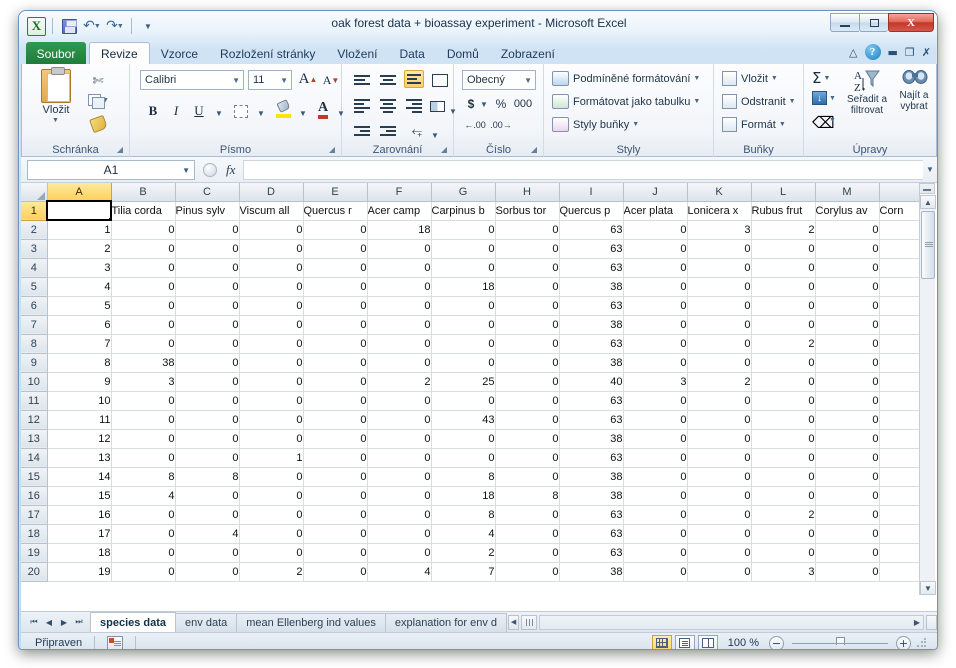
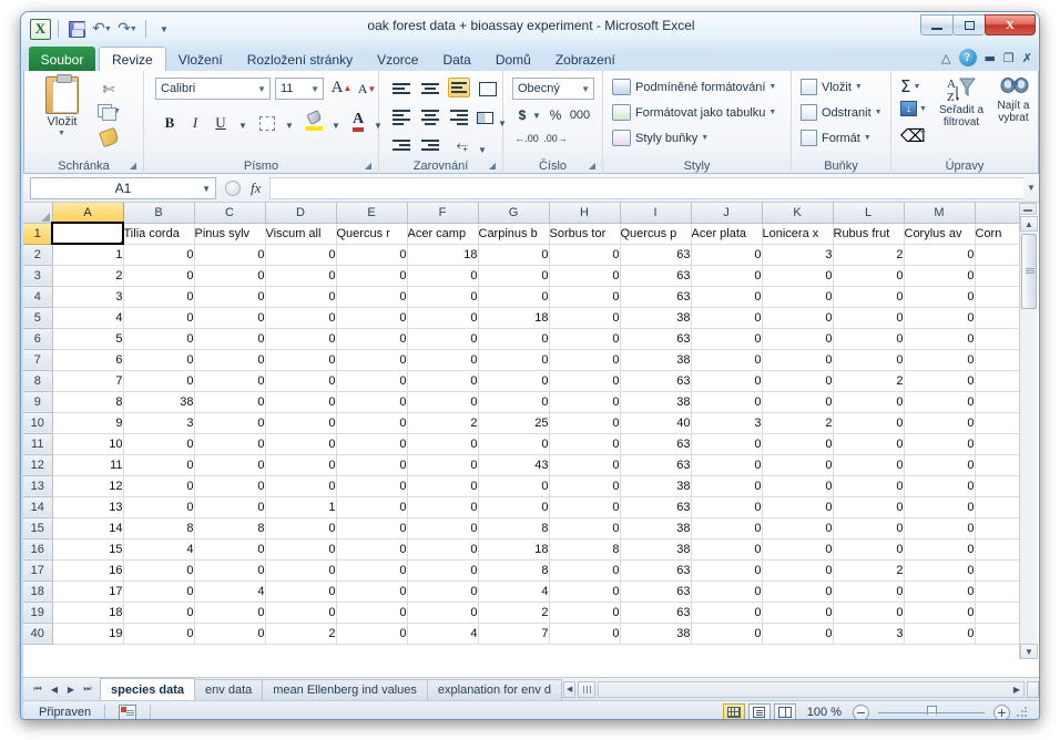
  X
  ↶
  ↷
  ▼
  oak forest data + bioassay experiment - Microsoft Excel
  X
  Soubor
  Revize
- Vzorce
+ Vložení
  Rozložení stránky
- Vložení
+ Vzorce
  Data
  Domů
  Zobrazení
  △
  ?
  ▬
  ❐
  ✗
  Vložit
  ✄
  Schránka
  ◢
  Calibri
  ▼
  11
  ▼
  A
  ▲
  A
  ▼
  B
  I
  U
  ▼
  ▼
  ▼
  A
  ▼
  Písmo
  ◢
  ▼
  ⥆
  ▼
  Zarovnání
  ◢
  Obecný
  ▼
  $
  ▼
  %
  000
  ←.00
  .00→
  Číslo
  ◢
  Podmíněné formátování
  Formátovat jako tabulku
  Styly buňky
  Styly
  Vložit
  Odstranit
  Formát
  Buňky
  Σ
  ↓
  ⌫
  A
  Z
  Seřadit a filtrovat
  Najít a vybrat
  Úpravy
  A1
  ▼
  fx
  ▼
  	A	B	C	D	E	F	G	H	I	J	K	L	M
  1		Tilia corda	Pinus sylv	Viscum all	Quercus r	Acer camp	Carpinus b	Sorbus tor	Quercus p	Acer plata	Lonicera x	Rubus frut	Corylus av	Corn
  2	1	0	0	0	0	18	0	0	63	0	3	2	0
  3	2	0	0	0	0	0	0	0	63	0	0	0	0
  4	3	0	0	0	0	0	0	0	63	0	0	0	0
  5	4	0	0	0	0	0	18	0	38	0	0	0	0
  6	5	0	0	0	0	0	0	0	63	0	0	0	0
  7	6	0	0	0	0	0	0	0	38	0	0	0	0
  8	7	0	0	0	0	0	0	0	63	0	0	2	0
  9	8	38	0	0	0	0	0	0	38	0	0	0	0
  10	9	3	0	0	0	2	25	0	40	3	2	0	0
  11	10	0	0	0	0	0	0	0	63	0	0	0	0
  12	11	0	0	0	0	0	43	0	63	0	0	0	0
  13	12	0	0	0	0	0	0	0	38	0	0	0	0
  14	13	0	0	1	0	0	0	0	63	0	0	0	0
  15	14	8	8	0	0	0	8	0	38	0	0	0	0
  16	15	4	0	0	0	0	18	8	38	0	0	0	0
  17	16	0	0	0	0	0	8	0	63	0	0	2	0
  18	17	0	4	0	0	0	4	0	63	0	0	0	0
  19	18	0	0	0	0	0	2	0	63	0	0	0	0
- 20	19	0	0	2	0	4	7	0	38	0	0	3	0
+ 40	19	0	0	2	0	4	7	0	38	0	0	3	0
  ▲
  ▼
  ⏮
  ◀
  ▶
  ⏭
  species data
  env data
  mean Ellenberg ind values
  explanation for env d
  ▶
  Připraven
  100 %
  −
  +
